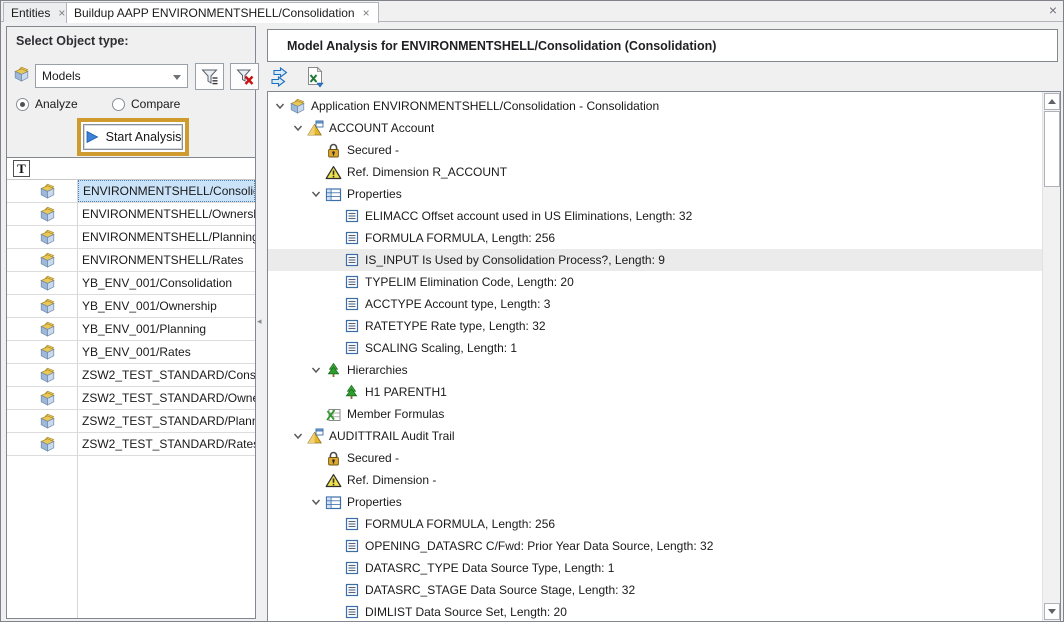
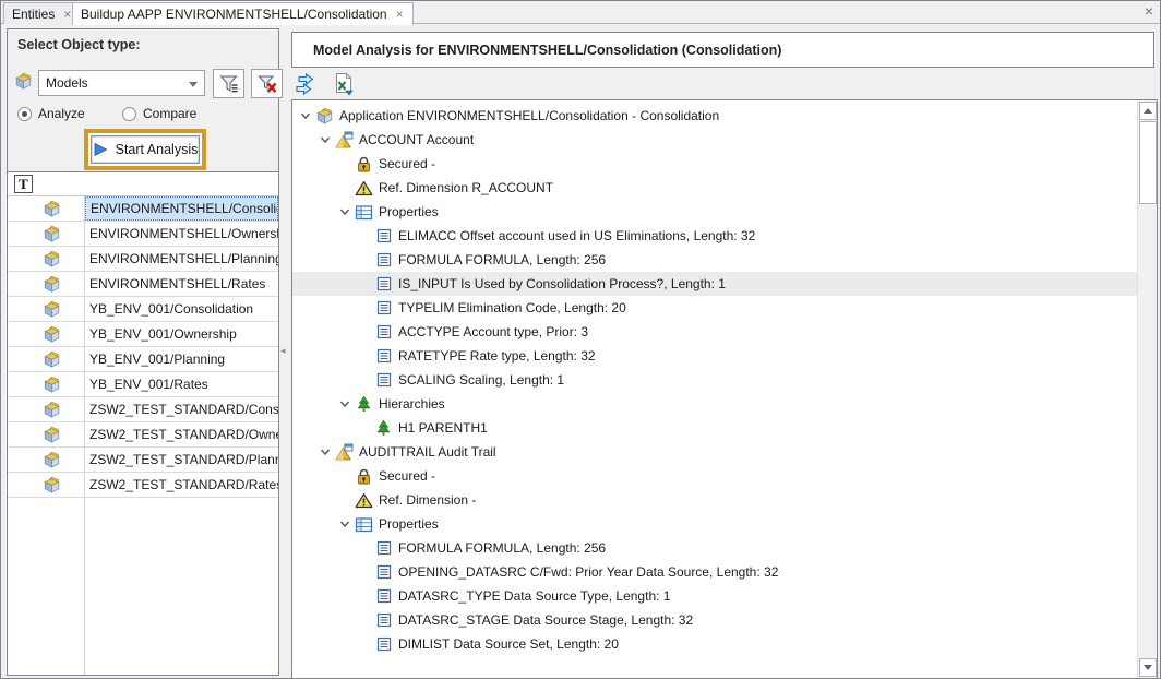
  Entities
  ×
  Buildup AAPP ENVIRONMENTSHELL/Consolidation
  ×
  ×
  Select Object type:
  Models
  Analyze
  Compare
  Start Analysis
  T
  ENVIRONMENTSHELL/Consoli
  ENVIRONMENTSHELL/Owners
  ENVIRONMENTSHELL/Plannin
  ENVIRONMENTSHELL/Rates
  YB_ENV_001/Consolidation
  YB_ENV_001/Ownership
  YB_ENV_001/Planning
  YB_ENV_001/Rates
  ZSW2_TEST_STANDARD/Cons
  ZSW2_TEST_STANDARD/Own
  ZSW2_TEST_STANDARD/Plan
  ZSW2_TEST_STANDARD/Rate
  ◂
  Model Analysis for ENVIRONMENTSHELL/Consolidation (Consolidation)
  Application ENVIRONMENTSHELL/Consolidation - Consolidation
  ACCOUNT Account
  Secured -
  Ref. Dimension R_ACCOUNT
  Properties
  ELIMACC Offset account used in US Eliminations, Length: 32
  FORMULA FORMULA, Length: 256
- IS_INPUT Is Used by Consolidation Process?, Length: 9
+ IS_INPUT Is Used by Consolidation Process?, Length: 1
  TYPELIM Elimination Code, Length: 20
- ACCTYPE Account type, Length: 3
+ ACCTYPE Account type, Prior: 3
  RATETYPE Rate type, Length: 32
  SCALING Scaling, Length: 1
  Hierarchies
  H1 PARENTH1
- Member Formulas
  AUDITTRAIL Audit Trail
  Secured -
  Ref. Dimension -
  Properties
  FORMULA FORMULA, Length: 256
  OPENING_DATASRC C/Fwd: Prior Year Data Source, Length: 32
  DATASRC_TYPE Data Source Type, Length: 1
  DATASRC_STAGE Data Source Stage, Length: 32
  DIMLIST Data Source Set, Length: 20
